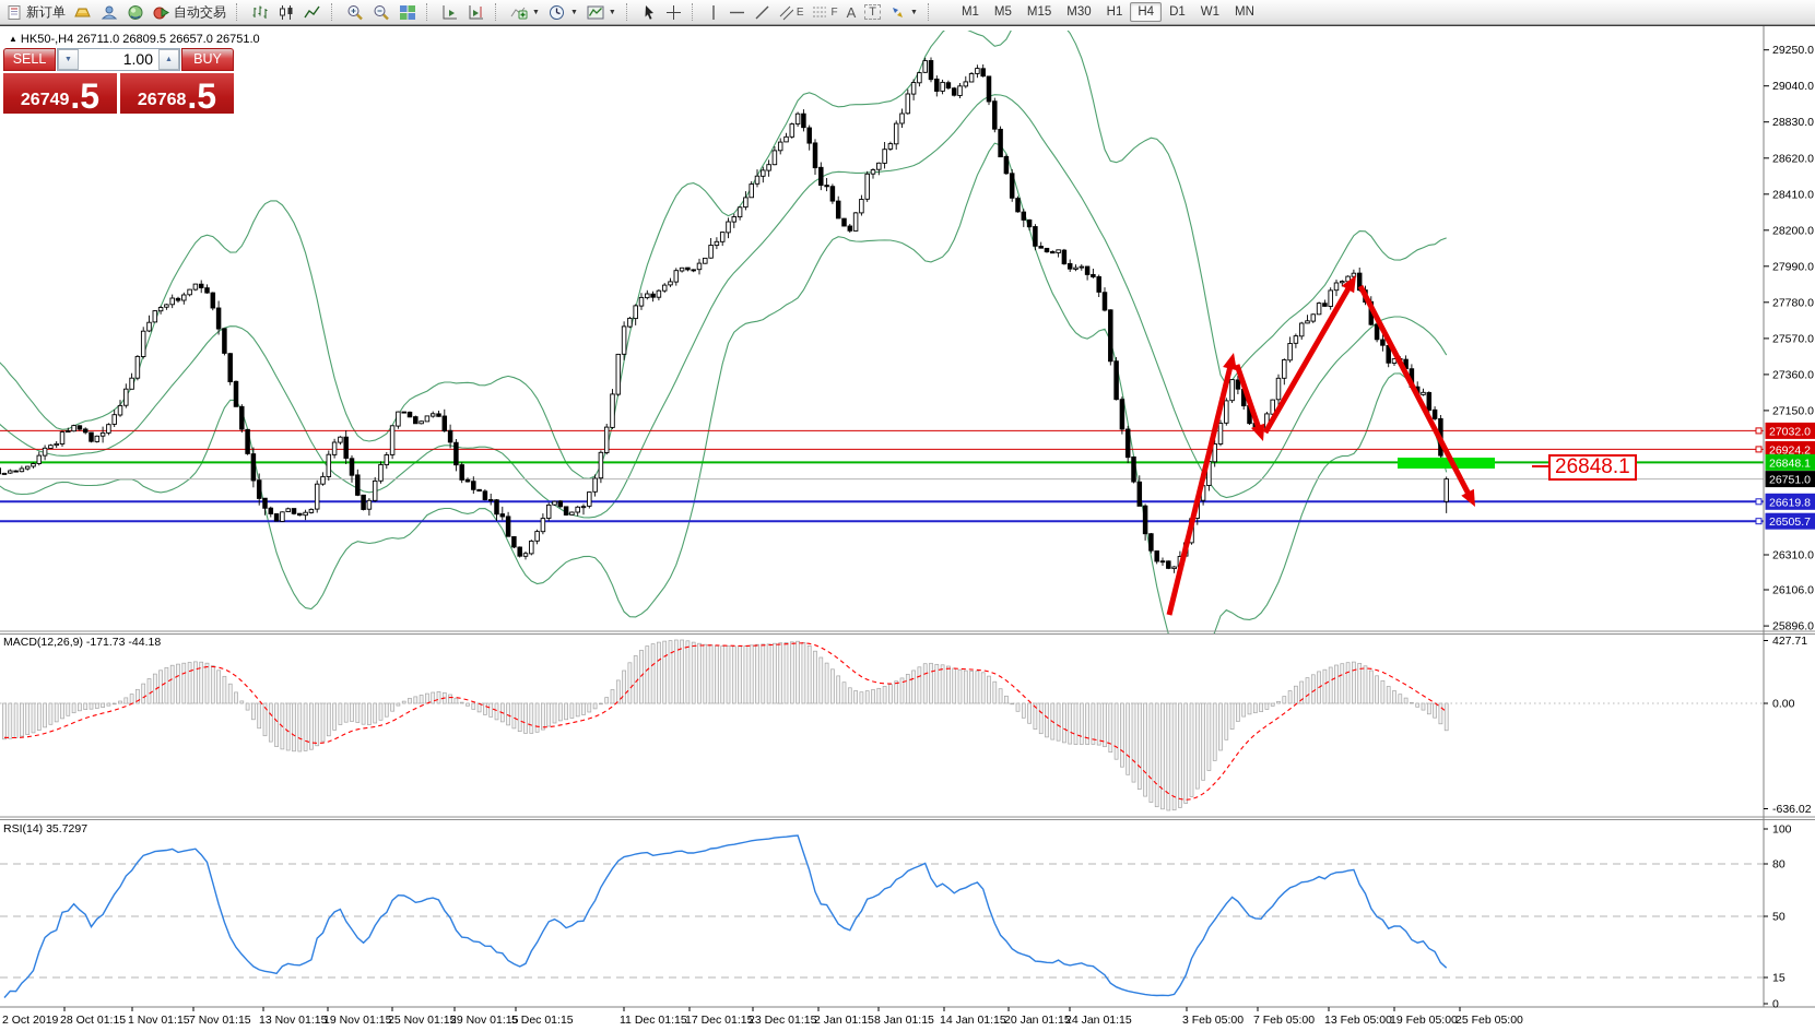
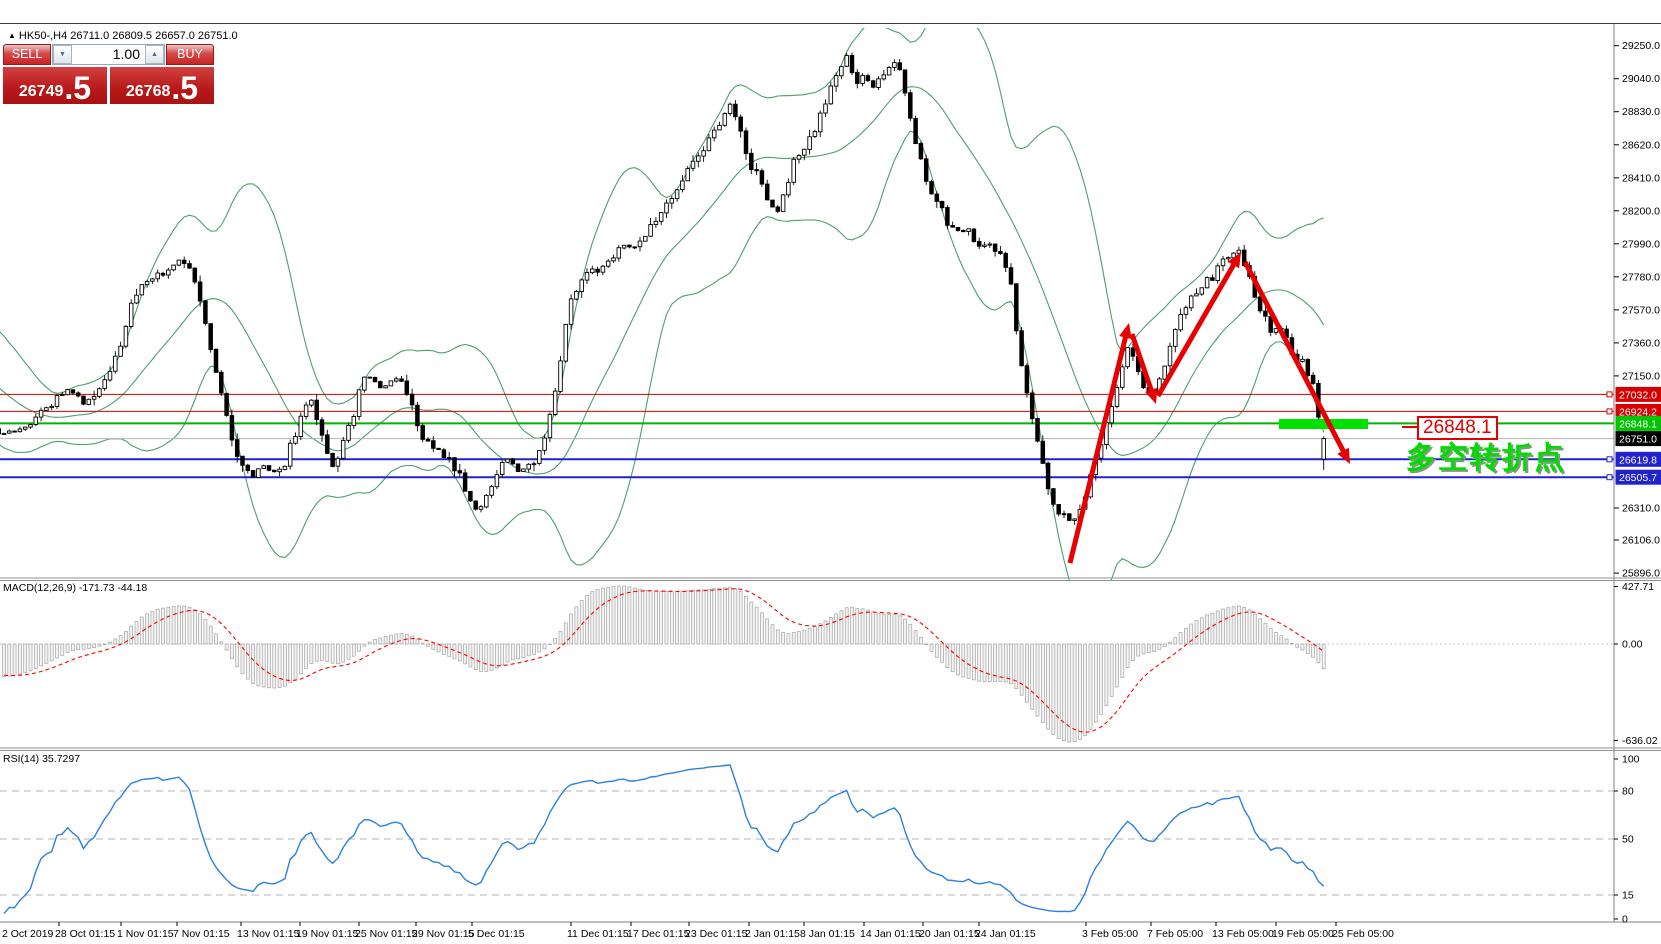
- 新订单
- 自动交易
- E
- F
- A
- T
- M1
- M5
- M15
- M30
- H1
- H4
- D1
- W1
- MN
  29250.0
  29040.0
  28830.0
  28620.0
  28410.0
  28200.0
  27990.0
  27780.0
  27570.0
  27360.0
  27150.0
  26310.0
  26106.0
  25896.0
  27032.0
  26924.2
  26848.1
  26751.0
  26619.8
  26505.7
  427.71
  0.00
  -636.02
  100
  80
  50
  15
  0
  2 Oct 2019
  28 Oct 01:15
  1 Nov 01:15
  7 Nov 01:15
  13 Nov 01:15
  19 Nov 01:15
  25 Nov 01:15
  29 Nov 01:15
  5 Dec 01:15
  11 Dec 01:15
  17 Dec 01:15
  23 Dec 01:15
  2 Jan 01:15
  8 Jan 01:15
  14 Jan 01:15
  20 Jan 01:15
  24 Jan 01:15
  3 Feb 05:00
  7 Feb 05:00
  13 Feb 05:00
  19 Feb 05:00
  25 Feb 05:00
  ▲ HK50-,H4 26711.0 26809.5 26657.0 26751.0
  SELL
  1.00
  BUY
  26749
  .5
  26768
  .5
  MACD(12,26,9) -171.73 -44.18
  RSI(14) 35.7297
  26848.1
+ 多空转折点
